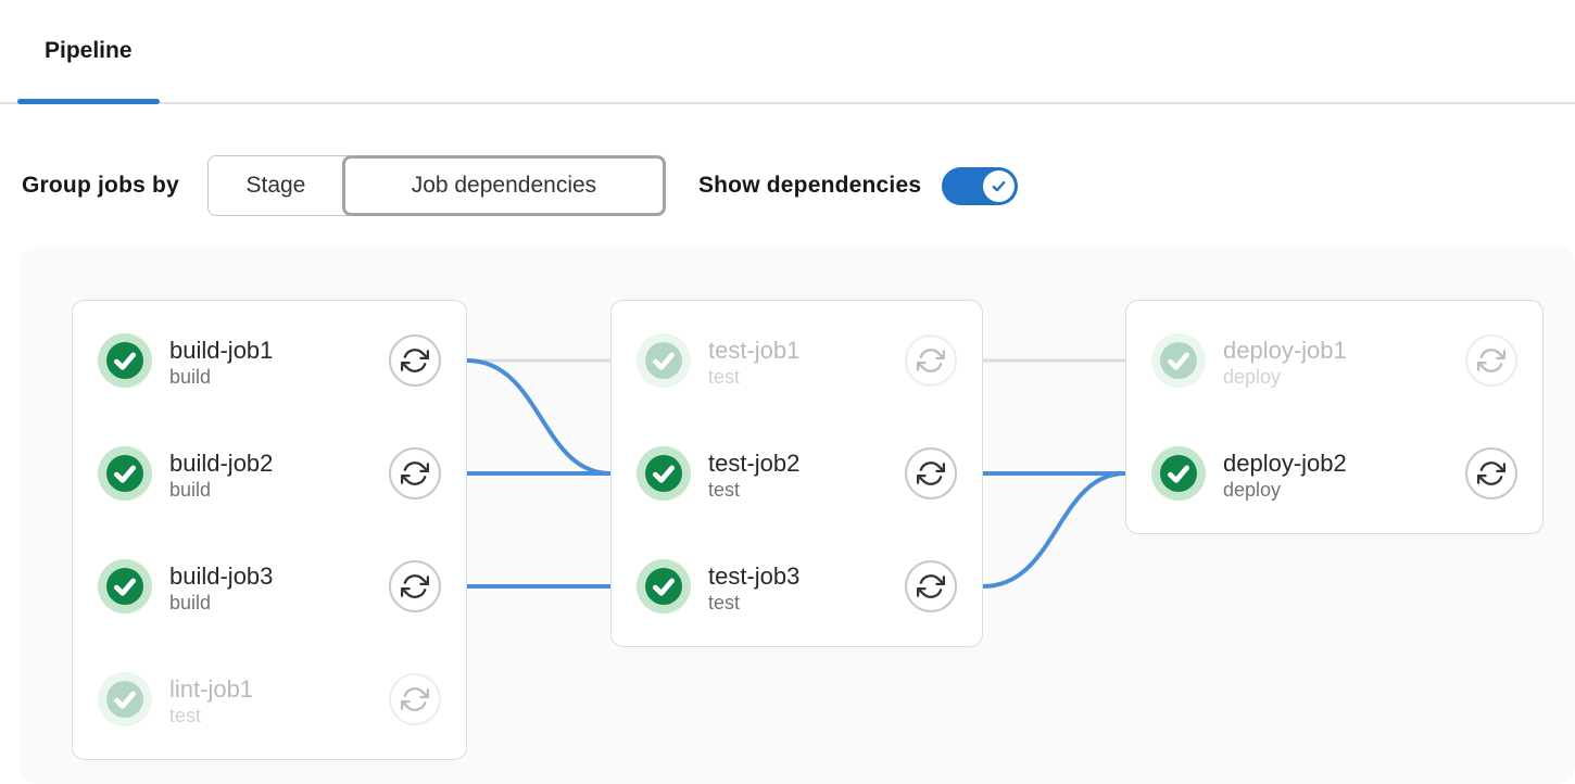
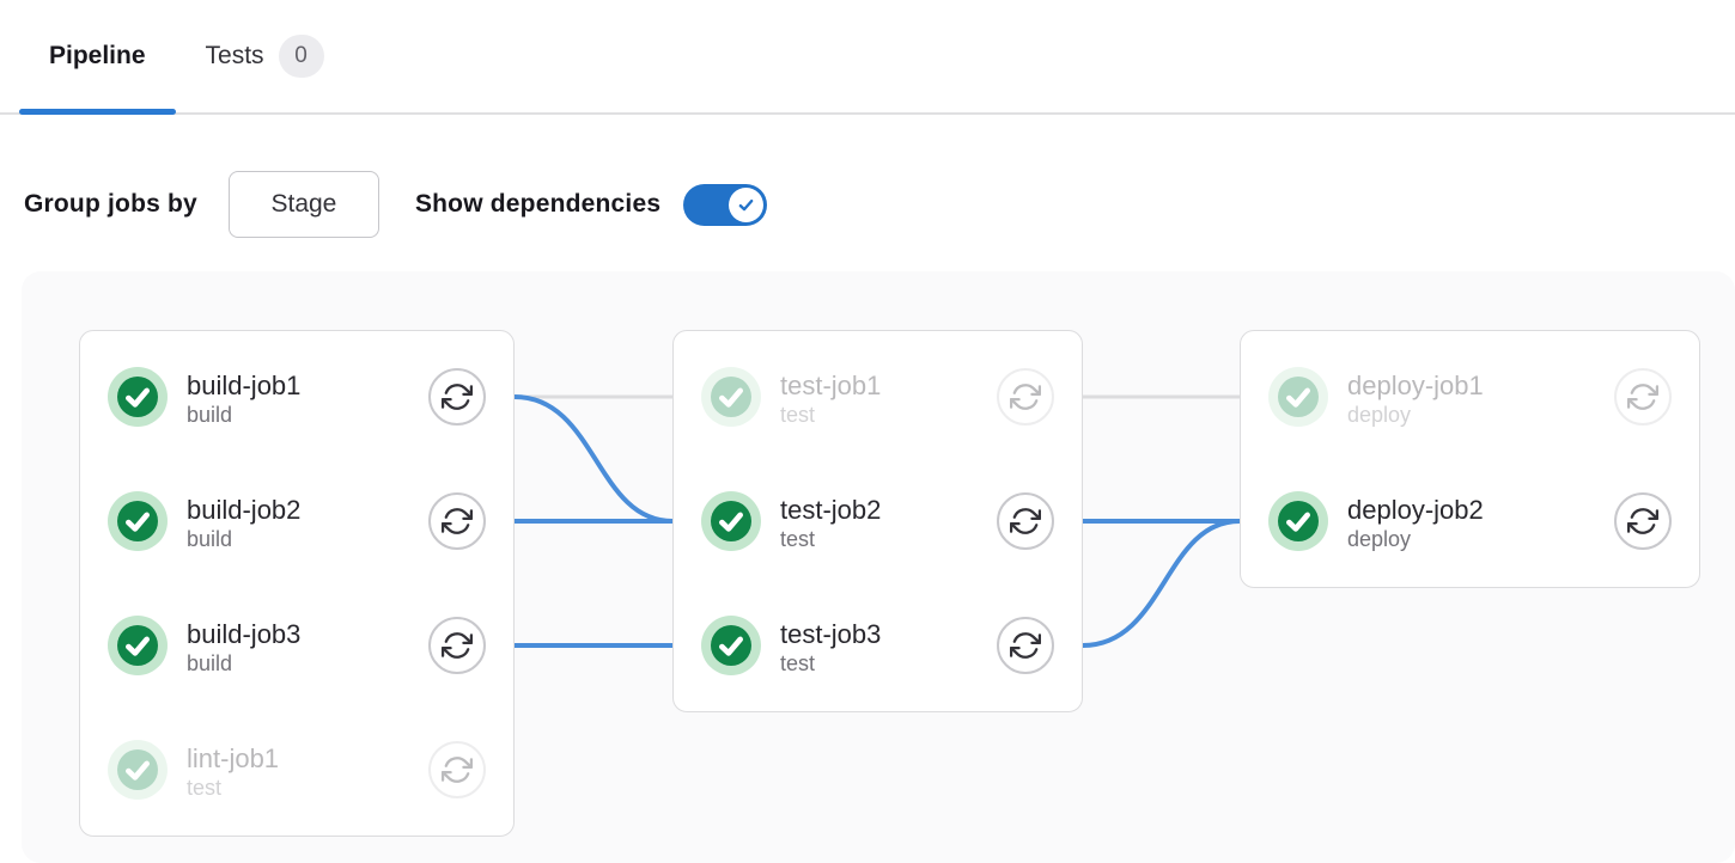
  Pipeline
+ Tests
+ 0
  Group jobs by
  Stage
- Job dependencies
  Show dependencies
  build-job1
  build
  build-job2
  build
  build-job3
  build
  lint-job1
  test
  test-job1
  test
  test-job2
  test
  test-job3
  test
  deploy-job1
  deploy
  deploy-job2
  deploy
